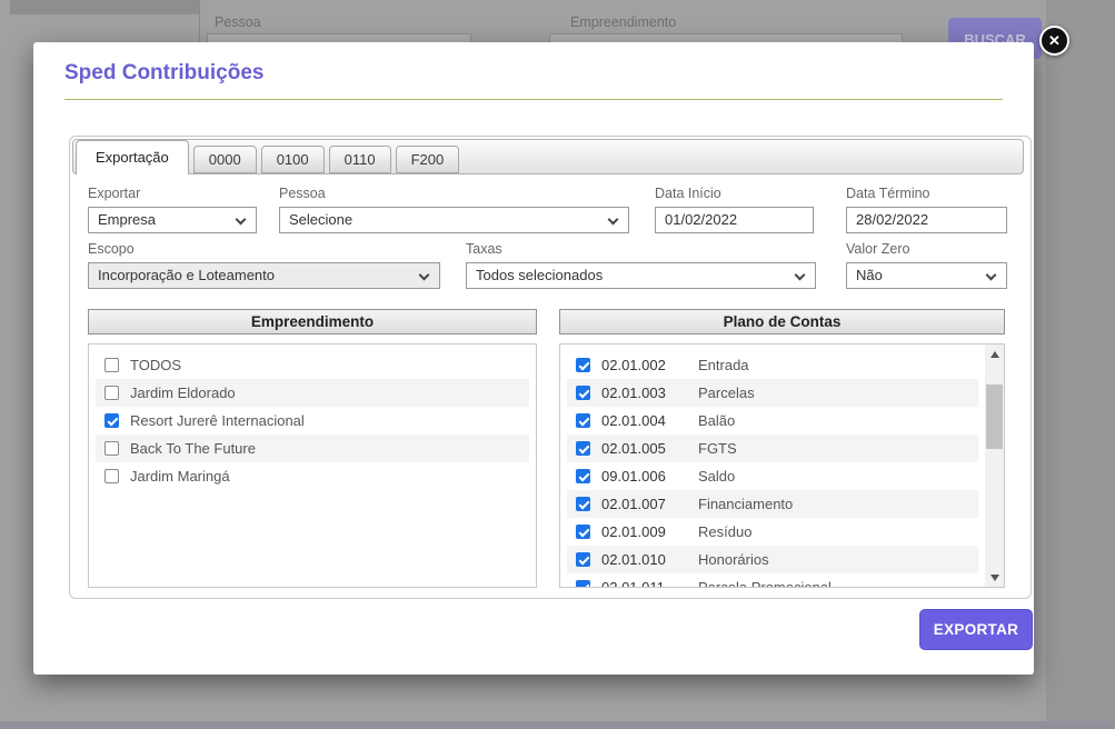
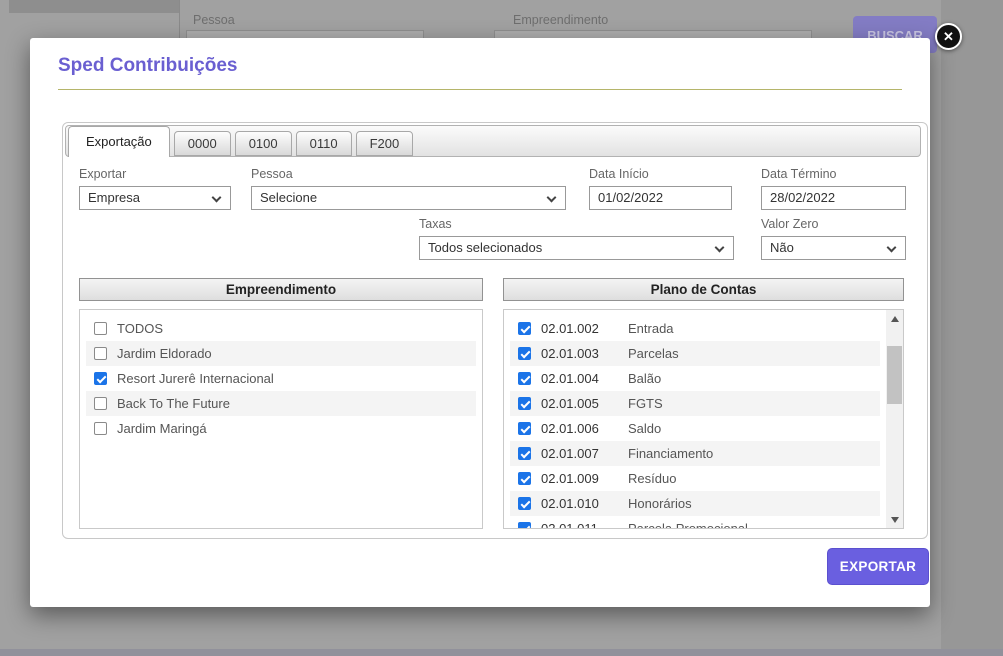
  Pessoa
  Empreendimento
  BUSCAR
  ✕
  Sped Contribuições
  Exportação
  0000
  0100
  0110
  F200
  Exportar
  Empresa
  Pessoa
  Selecione
  Data Início
  01/02/2022
  Data Término
  28/02/2022
- Escopo
- Incorporação e Loteamento
  Taxas
  Todos selecionados
  Valor Zero
  Não
  Empreendimento
  Plano de Contas
  TODOS
  Jardim Eldorado
  Resort Jurerê Internacional
  Back To The Future
  Jardim Maringá
  02.01.002
  Entrada
  02.01.003
  Parcelas
  02.01.004
  Balão
  02.01.005
  FGTS
- 09.01.006
+ 02.01.006
  Saldo
  02.01.007
  Financiamento
  02.01.009
  Resíduo
  02.01.010
  Honorários
  EXPORTAR
